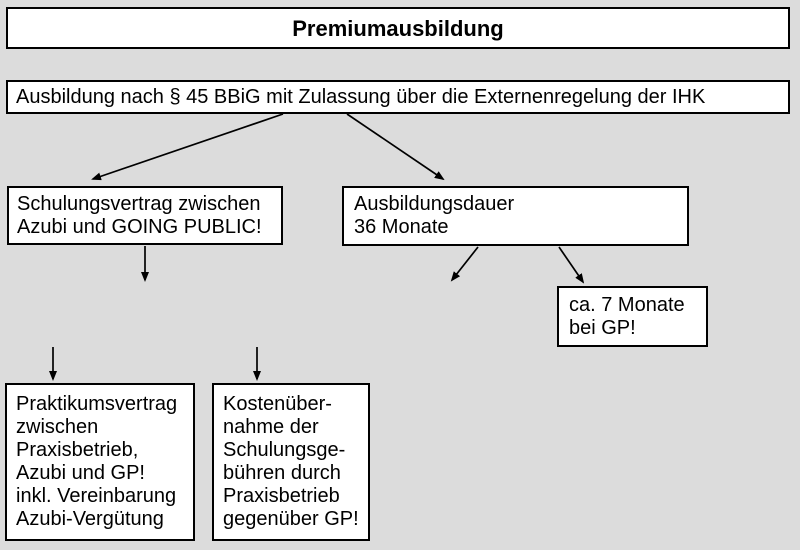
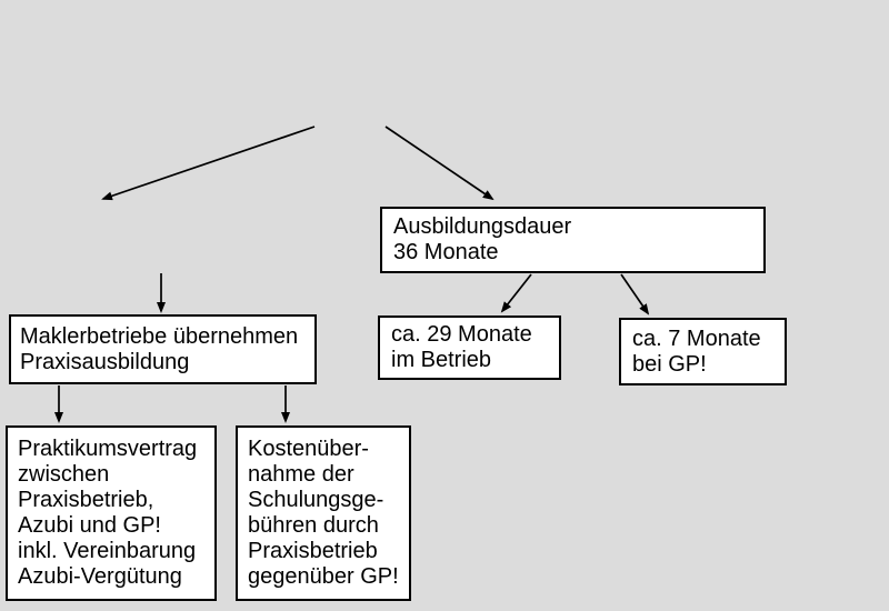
- Premiumausbildung
- Ausbildung nach § 45 BBiG mit Zulassung über die Externenregelung der IHK
- Schulungsvertrag zwischen
- Azubi und GOING PUBLIC!
  Ausbildungsdauer
  36 Monate
+ Maklerbetriebe übernehmen
+ Praxisausbildung
+ ca. 29 Monate
+ im Betrieb
  ca. 7 Monate
  bei GP!
  Praktikumsvertrag
  zwischen
  Praxisbetrieb,
  Azubi und GP!
  inkl. Vereinbarung
  Azubi-Vergütung
  Kostenüber-
  nahme der
  Schulungsge-
  bühren durch
  Praxisbetrieb
  gegenüber GP!
